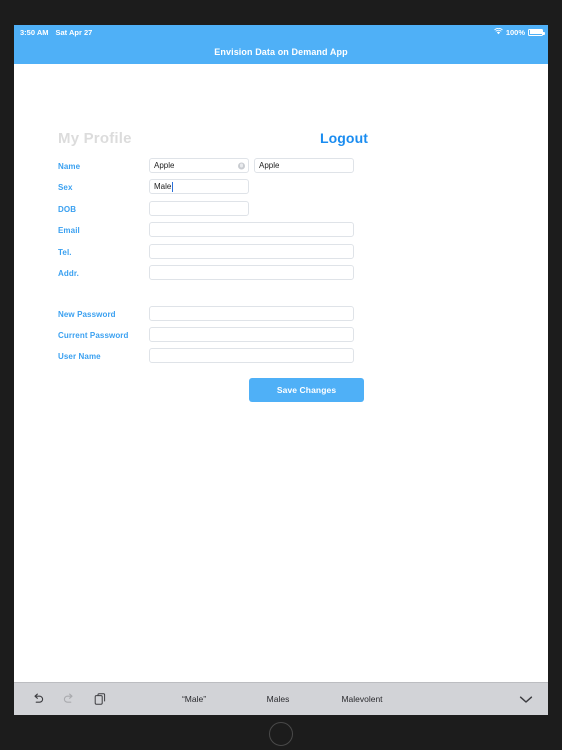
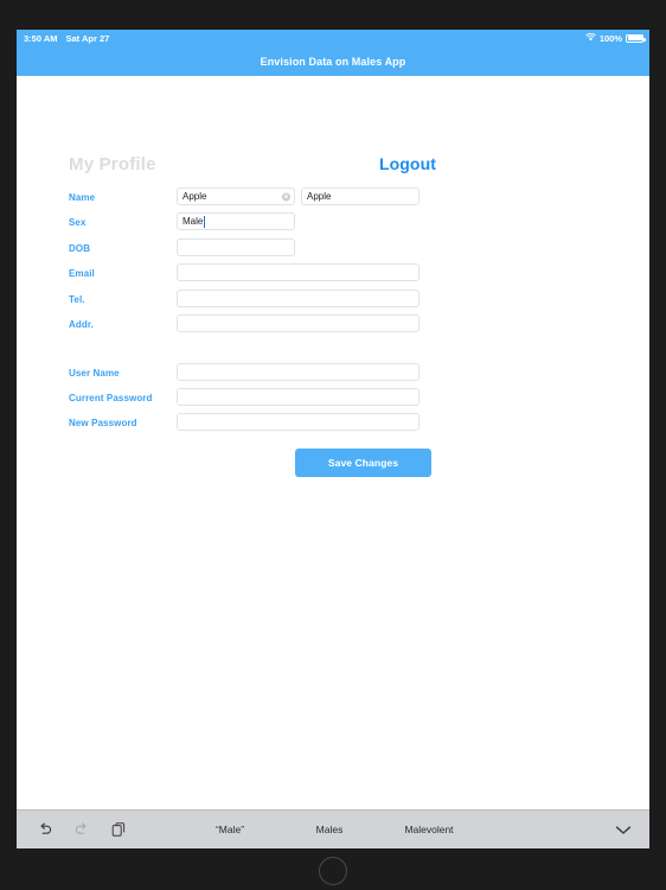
  3:50 AM
  Sat Apr 27
  100%
- Envision Data on Demand App
+ Envision Data on Males App
  My Profile
  Logout
  Name
  Apple
  Apple
  Sex
  Male
  DOB
  Email
  Tel.
  Addr.
- New Password
+ User Name
  Current Password
- User Name
+ New Password
  Save Changes
  “Male”
  Males
  Malevolent
